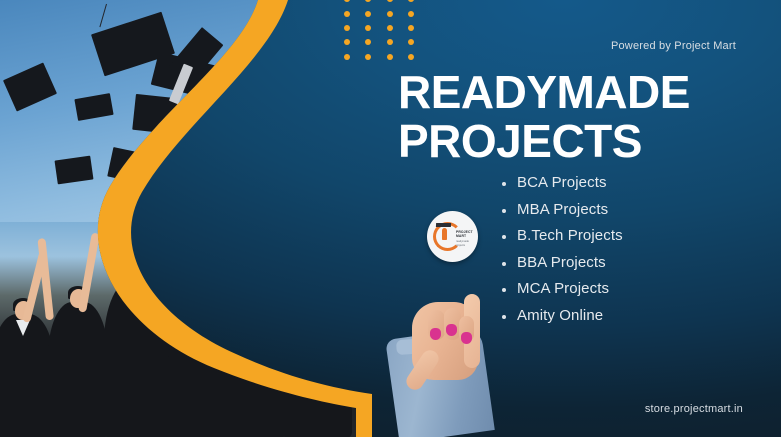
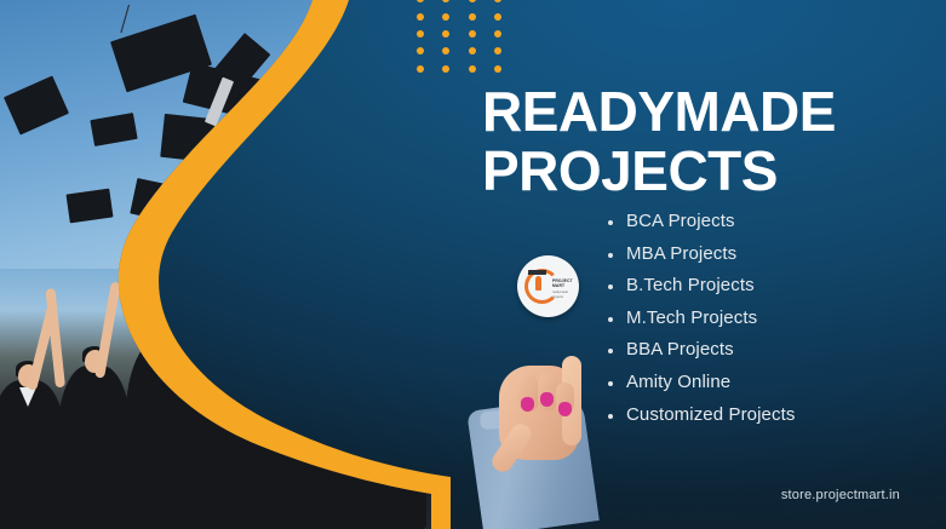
- Powered by Project Mart
  READYMADE
  PROJECTS
  BCA Projects
  MBA Projects
  B.Tech Projects
+ M.Tech Projects
  BBA Projects
- MCA Projects
  Amity Online
+ Customized Projects
  store.projectmart.in
